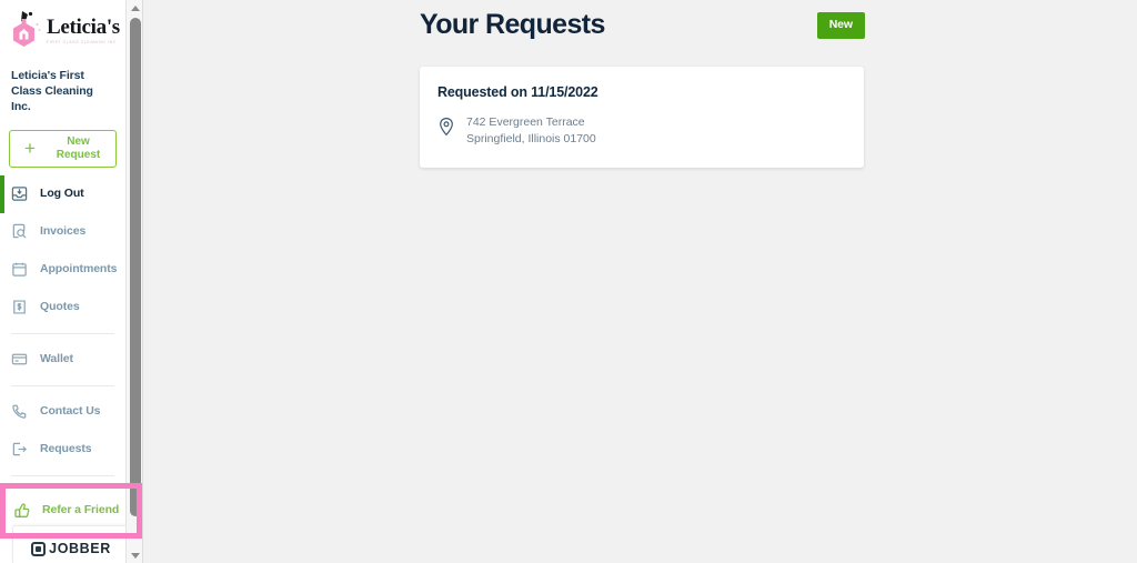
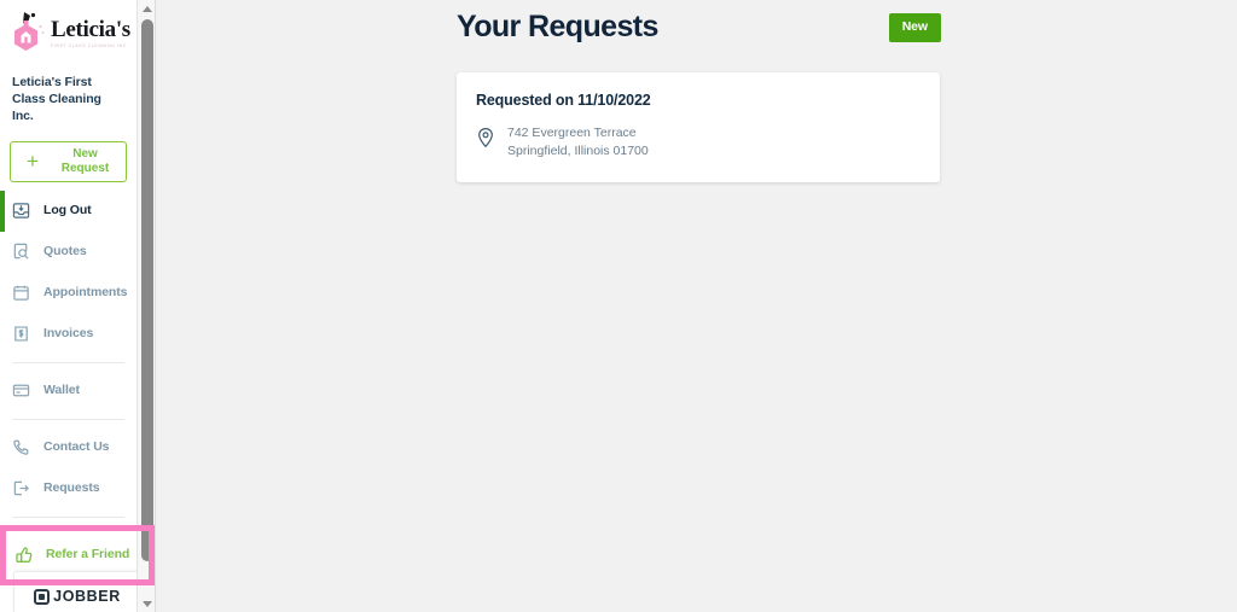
  Leticia's
  Leticia's First Class Cleaning Inc.
  +
  New Request
  Log Out
- Invoices
+ Quotes
  Appointments
- Quotes
+ Invoices
  Wallet
  Contact Us
  Requests
  Refer a Friend
  JOBBER
  Your Requests
  New
- Requested on 11/15/2022
+ Requested on 11/10/2022
  742 Evergreen Terrace
  Springfield, Illinois 01700
